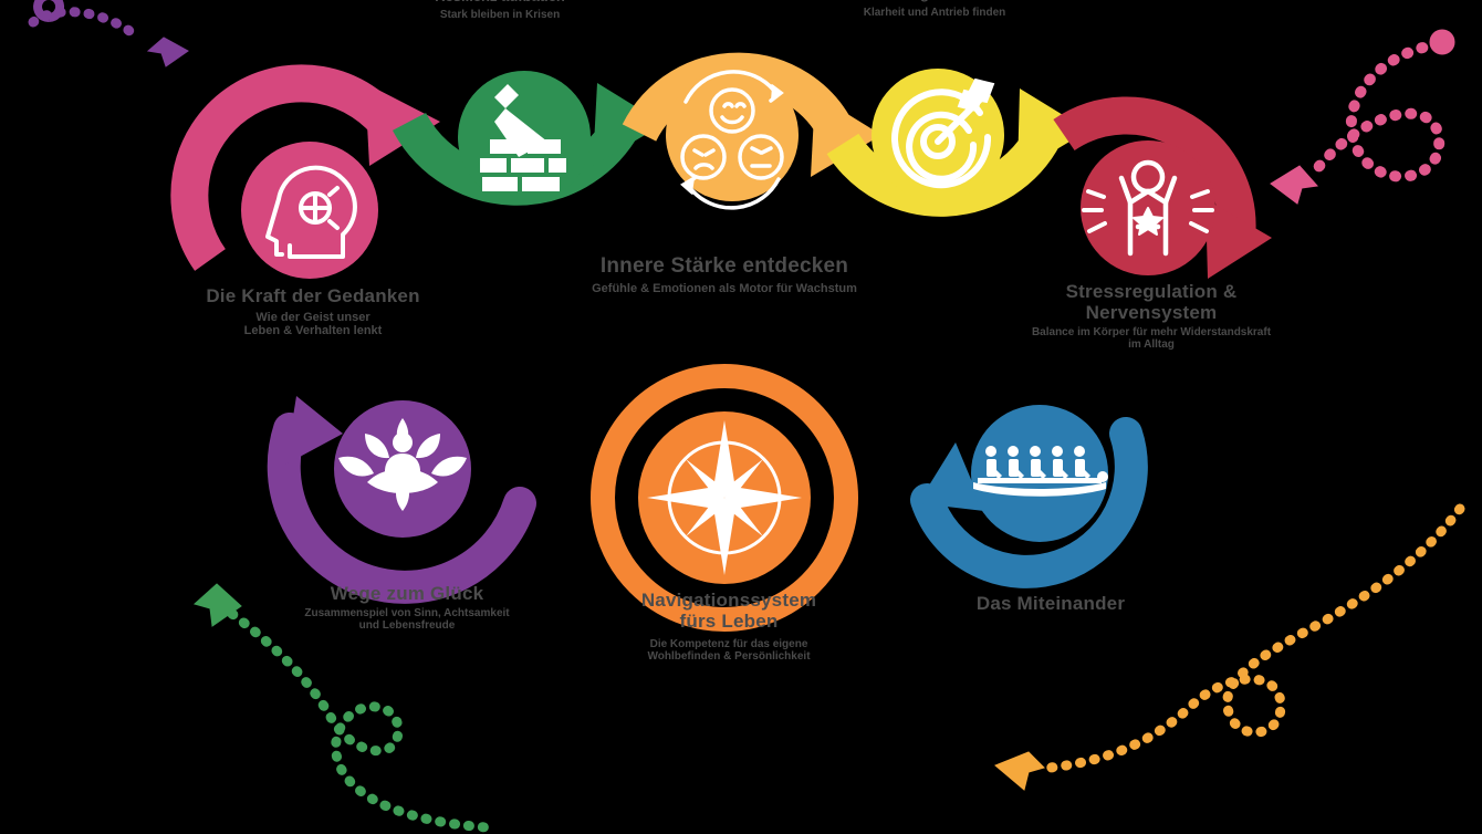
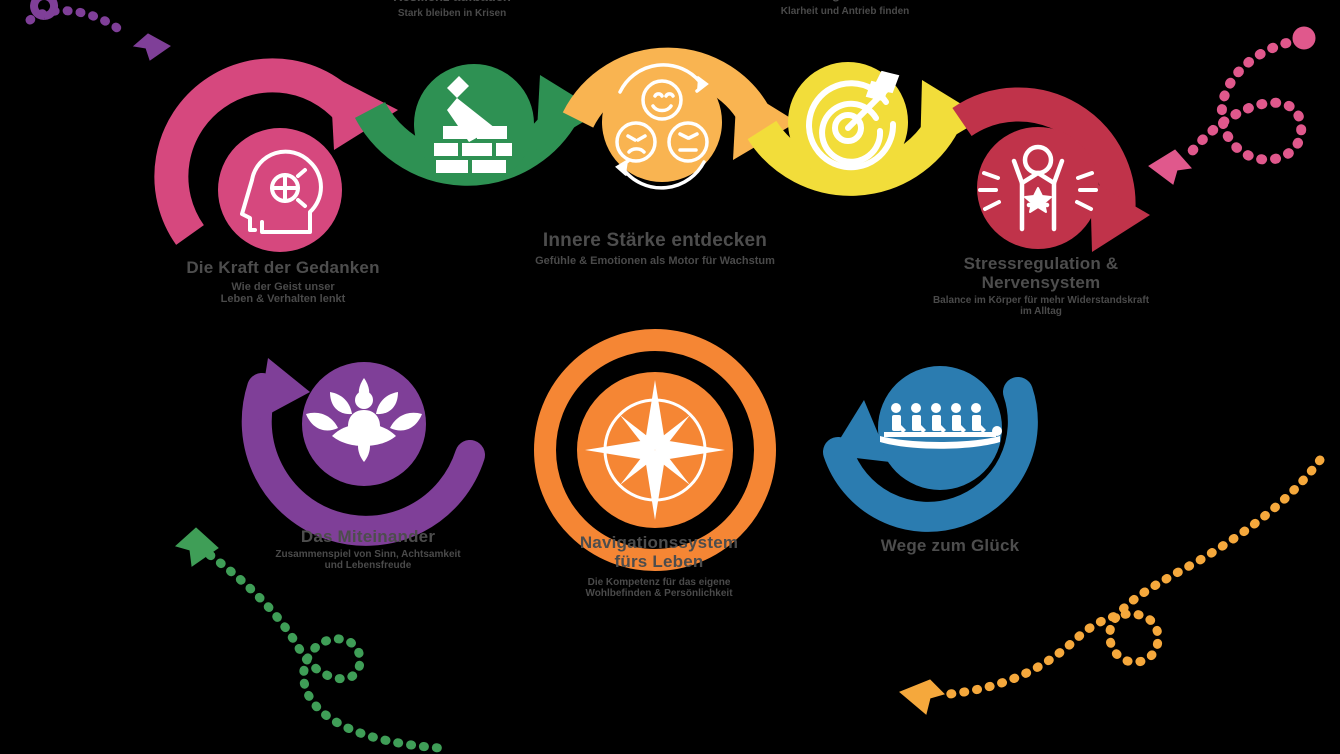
  Stark bleiben in Krisen
  Klarheit und Antrieb finden
  Die Kraft der Gedanken
  Wie der Geist unser
  Leben & Verhalten lenkt
  Innere Stärke entdecken
  Gefühle & Emotionen als Motor für Wachstum
  Stressregulation &
  Nervensystem
  Balance im Körper für mehr Widerstandskraft
  im Alltag
- Wege zum Glück
+ Das Miteinander
  Zusammenspiel von Sinn, Achtsamkeit
  und Lebensfreude
  Navigationssystem
  fürs Leben
  Die Kompetenz für das eigene
  Wohlbefinden & Persönlichkeit
- Das Miteinander
+ Wege zum Glück
